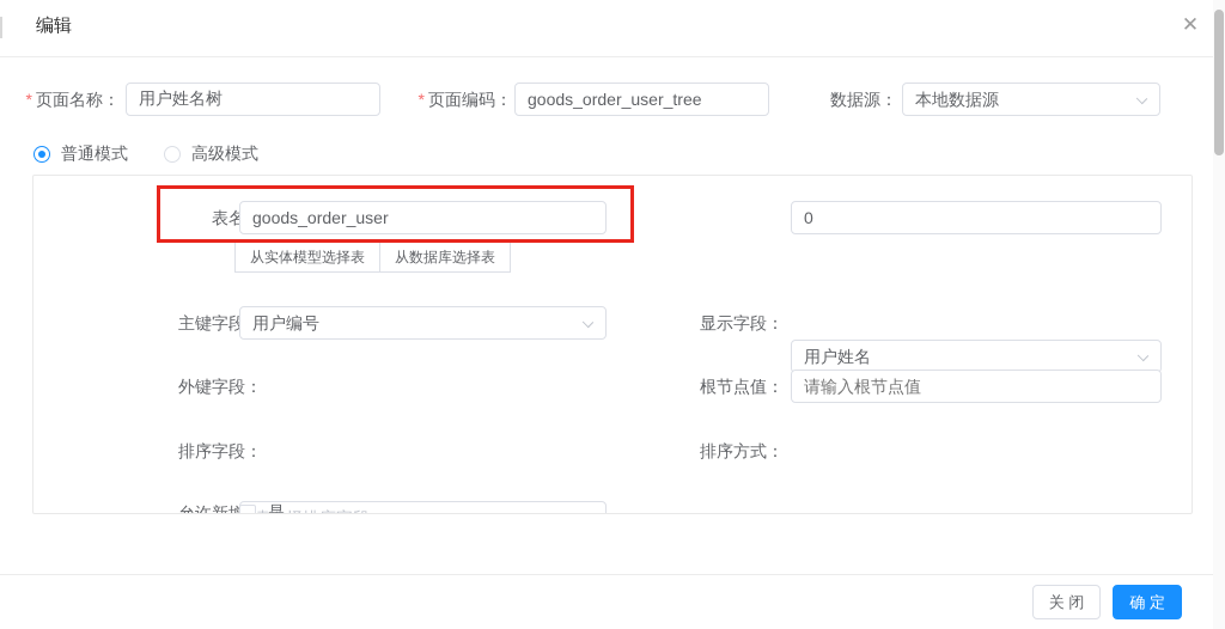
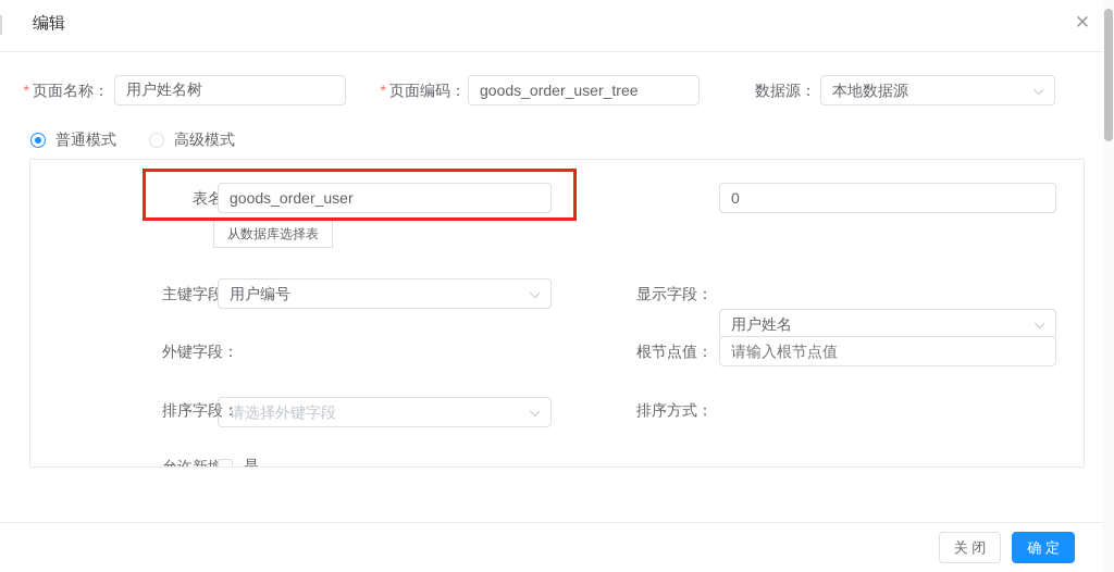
  编辑
  ✕
  页面名称：
  用户姓名树
  页面编码：
  goods_order_user_tree
  数据源：
  本地数据源
  普通模式
  高级模式
  goods_order_user
  0
- 从实体模型选择表
  从数据库选择表
  主键字段
  用户编号
  显示字段：
  用户姓名
  外键字段：
+ 请选择外键字段
  根节点值：
  请输入根节点值
  排序字段：
  排序方式：
  是
  关 闭
  确 定
